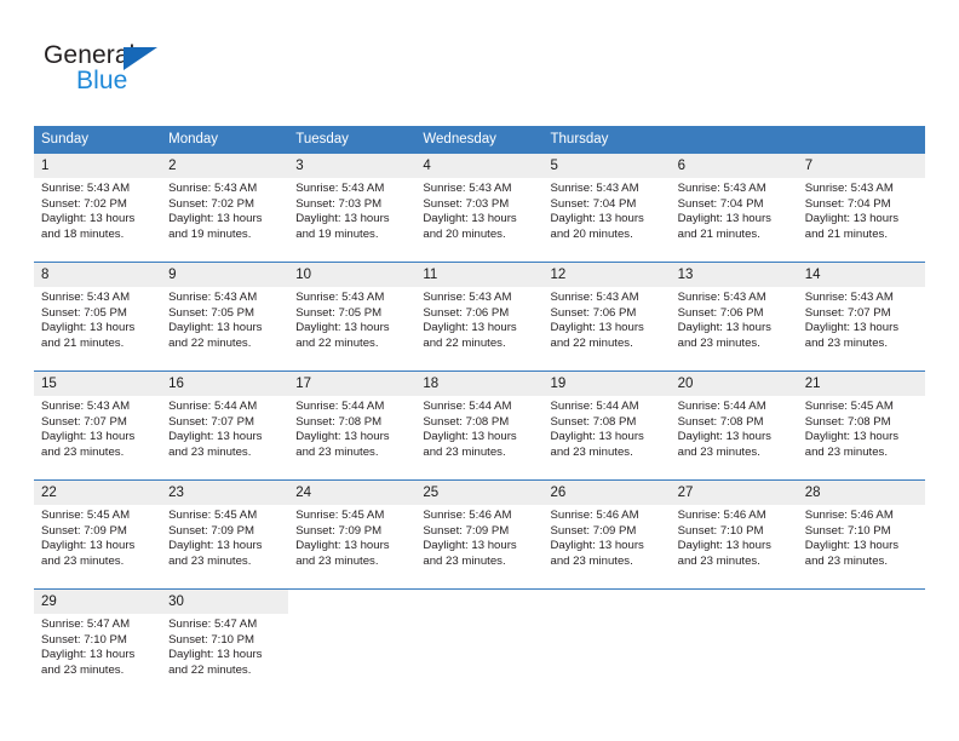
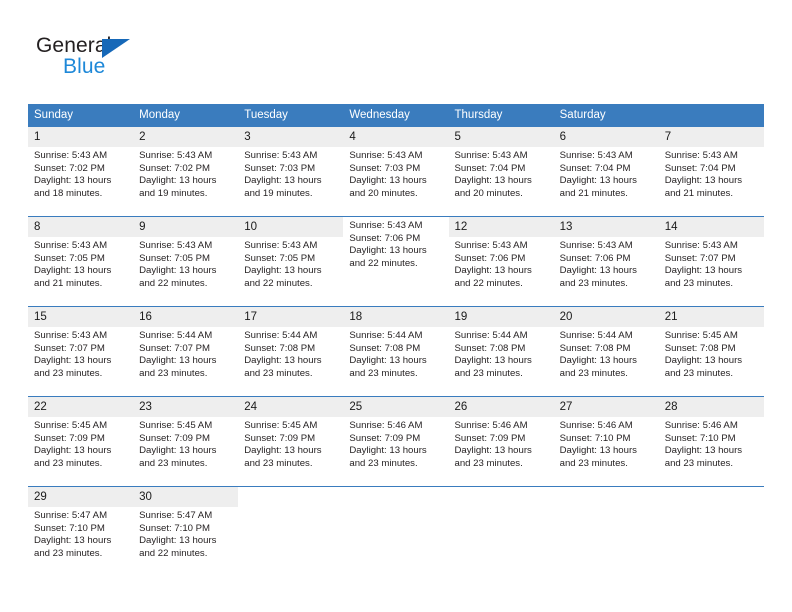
  General
  Blue
  Sunday
  Monday
  Tuesday
  Wednesday
  Thursday
+ Saturday
  1
  Sunrise: 5:43 AM
  Sunset: 7:02 PM
  Daylight: 13 hours
  and 18 minutes.
  2
  Sunrise: 5:43 AM
  Sunset: 7:02 PM
  Daylight: 13 hours
  and 19 minutes.
  3
  Sunrise: 5:43 AM
  Sunset: 7:03 PM
  Daylight: 13 hours
  and 19 minutes.
  4
  Sunrise: 5:43 AM
  Sunset: 7:03 PM
  Daylight: 13 hours
  and 20 minutes.
  5
  Sunrise: 5:43 AM
  Sunset: 7:04 PM
  Daylight: 13 hours
  and 20 minutes.
  6
  Sunrise: 5:43 AM
  Sunset: 7:04 PM
  Daylight: 13 hours
  and 21 minutes.
  7
  Sunrise: 5:43 AM
  Sunset: 7:04 PM
  Daylight: 13 hours
  and 21 minutes.
  8
  Sunrise: 5:43 AM
  Sunset: 7:05 PM
  Daylight: 13 hours
  and 21 minutes.
  9
  Sunrise: 5:43 AM
  Sunset: 7:05 PM
  Daylight: 13 hours
  and 22 minutes.
  10
  Sunrise: 5:43 AM
  Sunset: 7:05 PM
  Daylight: 13 hours
  and 22 minutes.
- 11
  Sunrise: 5:43 AM
  Sunset: 7:06 PM
  Daylight: 13 hours
  and 22 minutes.
  12
  Sunrise: 5:43 AM
  Sunset: 7:06 PM
  Daylight: 13 hours
  and 22 minutes.
  13
  Sunrise: 5:43 AM
  Sunset: 7:06 PM
  Daylight: 13 hours
  and 23 minutes.
  14
  Sunrise: 5:43 AM
  Sunset: 7:07 PM
  Daylight: 13 hours
  and 23 minutes.
  15
  Sunrise: 5:43 AM
  Sunset: 7:07 PM
  Daylight: 13 hours
  and 23 minutes.
  16
  Sunrise: 5:44 AM
  Sunset: 7:07 PM
  Daylight: 13 hours
  and 23 minutes.
  17
  Sunrise: 5:44 AM
  Sunset: 7:08 PM
  Daylight: 13 hours
  and 23 minutes.
  18
  Sunrise: 5:44 AM
  Sunset: 7:08 PM
  Daylight: 13 hours
  and 23 minutes.
  19
  Sunrise: 5:44 AM
  Sunset: 7:08 PM
  Daylight: 13 hours
  and 23 minutes.
  20
  Sunrise: 5:44 AM
  Sunset: 7:08 PM
  Daylight: 13 hours
  and 23 minutes.
  21
  Sunrise: 5:45 AM
  Sunset: 7:08 PM
  Daylight: 13 hours
  and 23 minutes.
  22
  Sunrise: 5:45 AM
  Sunset: 7:09 PM
  Daylight: 13 hours
  and 23 minutes.
  23
  Sunrise: 5:45 AM
  Sunset: 7:09 PM
  Daylight: 13 hours
  and 23 minutes.
  24
  Sunrise: 5:45 AM
  Sunset: 7:09 PM
  Daylight: 13 hours
  and 23 minutes.
  25
  Sunrise: 5:46 AM
  Sunset: 7:09 PM
  Daylight: 13 hours
  and 23 minutes.
  26
  Sunrise: 5:46 AM
  Sunset: 7:09 PM
  Daylight: 13 hours
  and 23 minutes.
  27
  Sunrise: 5:46 AM
  Sunset: 7:10 PM
  Daylight: 13 hours
  and 23 minutes.
  28
  Sunrise: 5:46 AM
  Sunset: 7:10 PM
  Daylight: 13 hours
  and 23 minutes.
  29
  Sunrise: 5:47 AM
  Sunset: 7:10 PM
  Daylight: 13 hours
  and 23 minutes.
  30
  Sunrise: 5:47 AM
  Sunset: 7:10 PM
  Daylight: 13 hours
  and 22 minutes.
